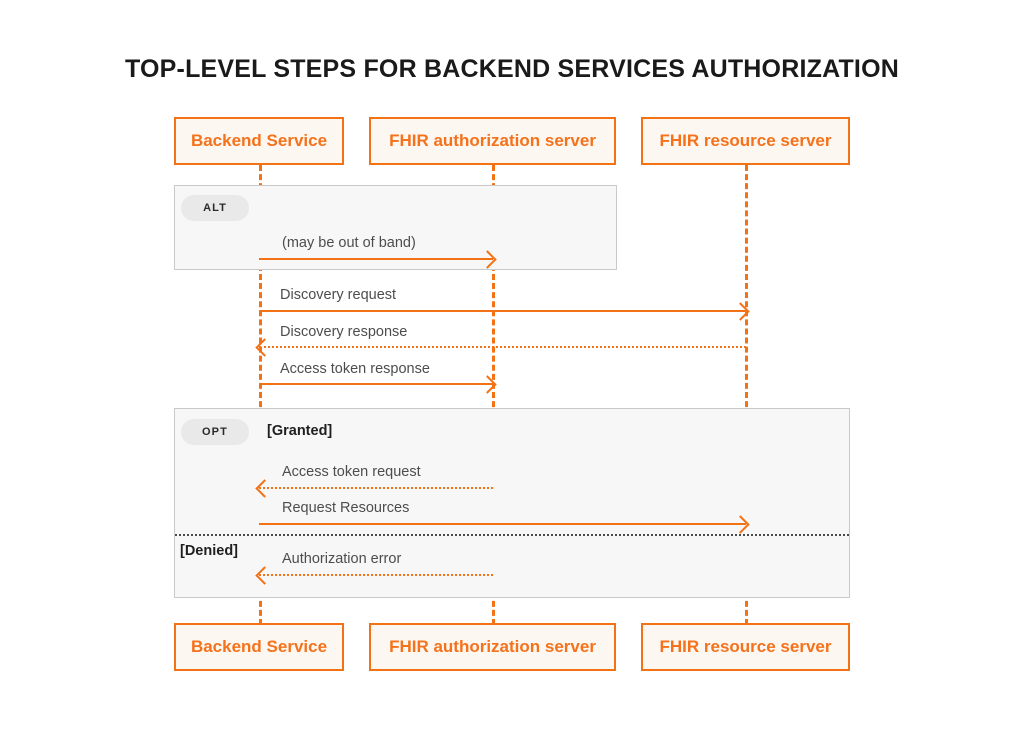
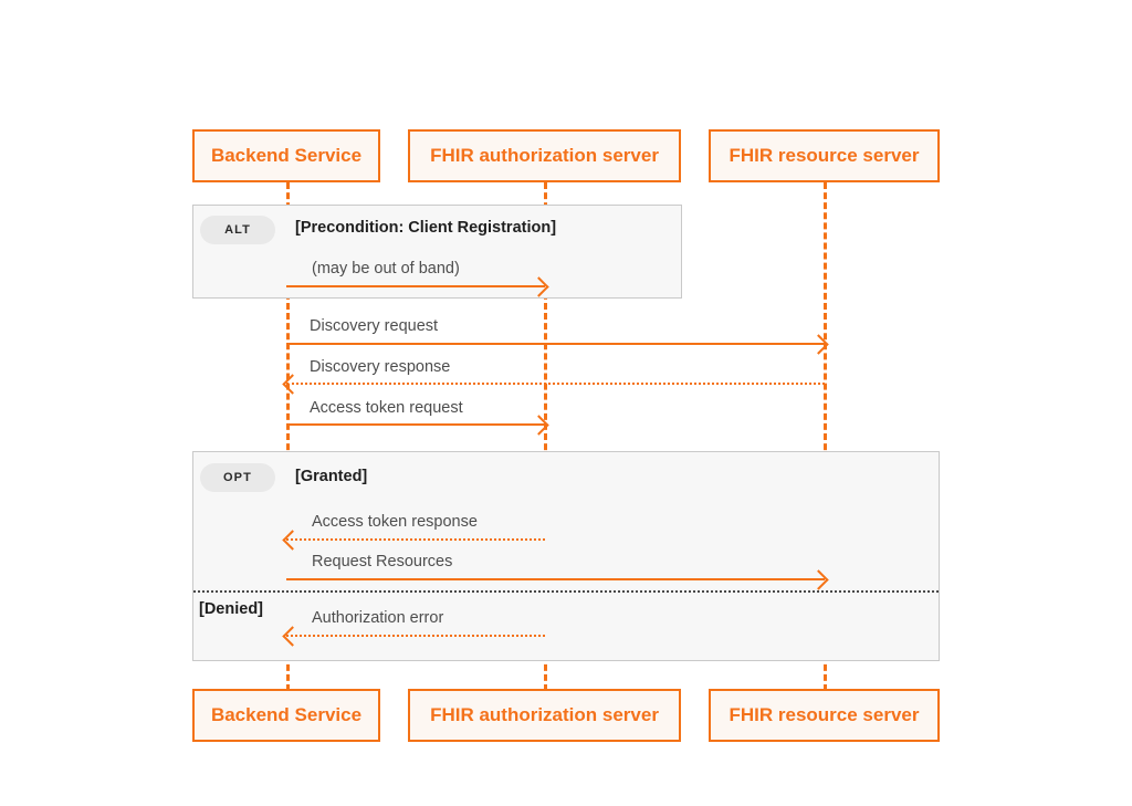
- TOP-LEVEL STEPS FOR BACKEND SERVICES AUTHORIZATION
  Backend Service
  FHIR authorization server
  FHIR resource server
  ALT
+ [Precondition: Client Registration]
  (may be out of band)
  Discovery request
  Discovery response
- Access token response
+ Access token request
  OPT
  [Granted]
- Access token request
+ Access token response
  Request Resources
  [Denied]
  Authorization error
  Backend Service
  FHIR authorization server
  FHIR resource server
